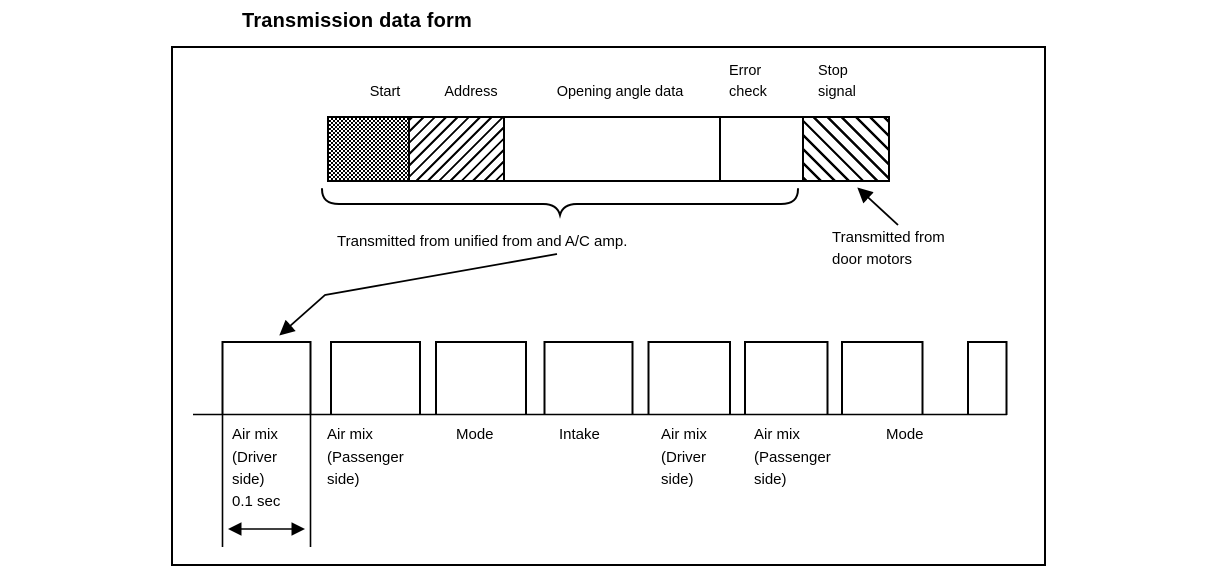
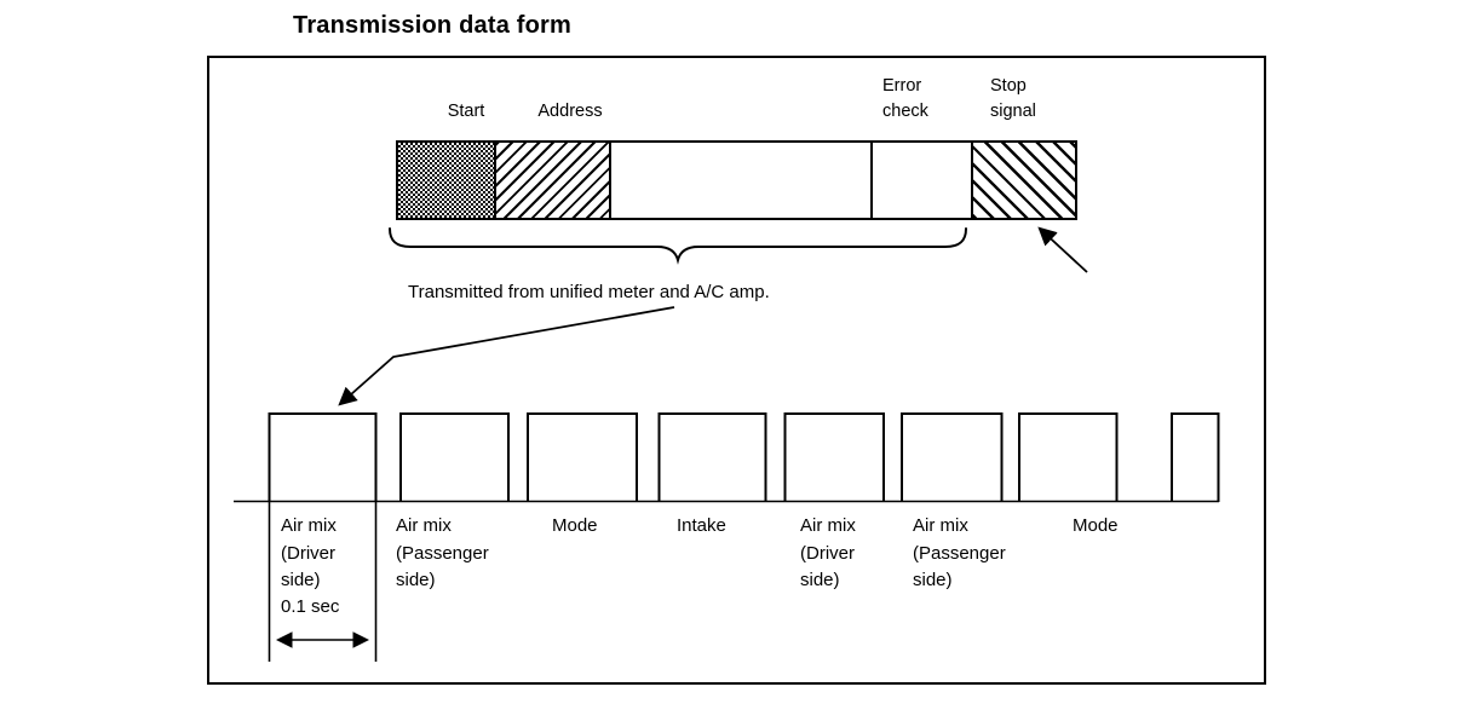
  Transmission data form
  Start
  Address
- Opening angle data
  Error check
  Stop signal
- Transmitted from unified from and A/C amp.
+ Transmitted from unified meter and A/C amp.
- Transmitted from door motors
  Air mix (Driver side)
  Air mix (Passenger side)
  Mode
  Intake
  Air mix (Driver side)
  Air mix (Passenger side)
  Mode
  0.1 sec
